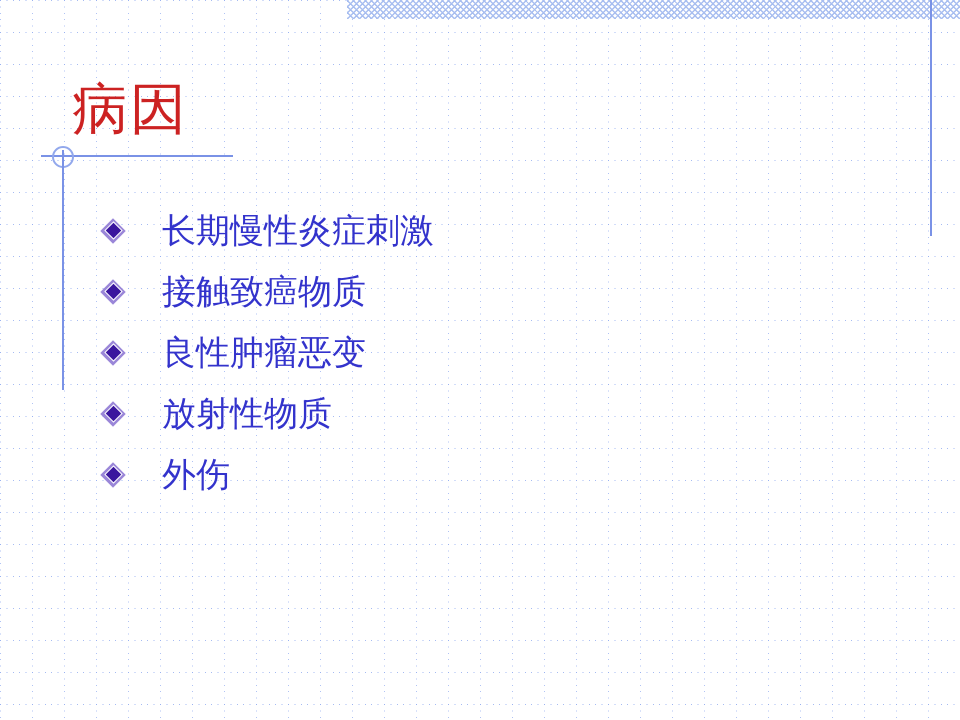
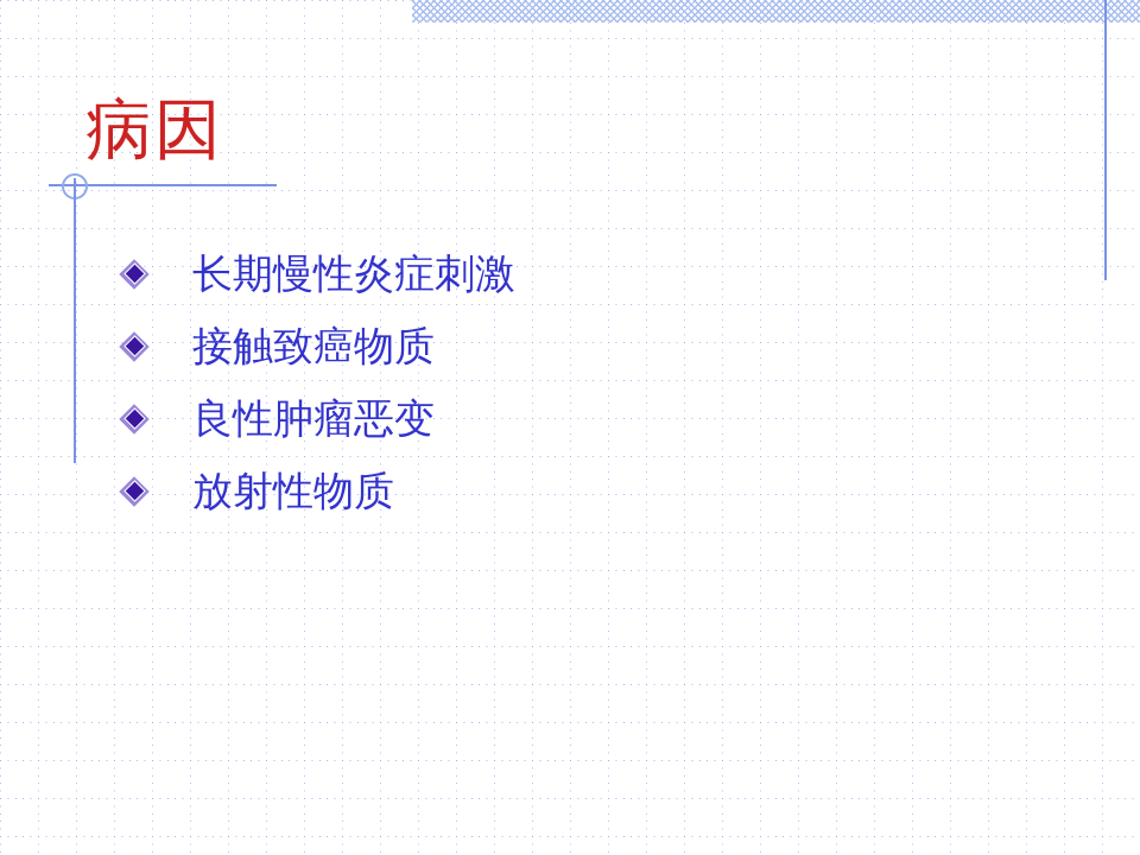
  病因
  长期慢性炎症刺激
  接触致癌物质
  良性肿瘤恶变
  放射性物质
- 外伤
